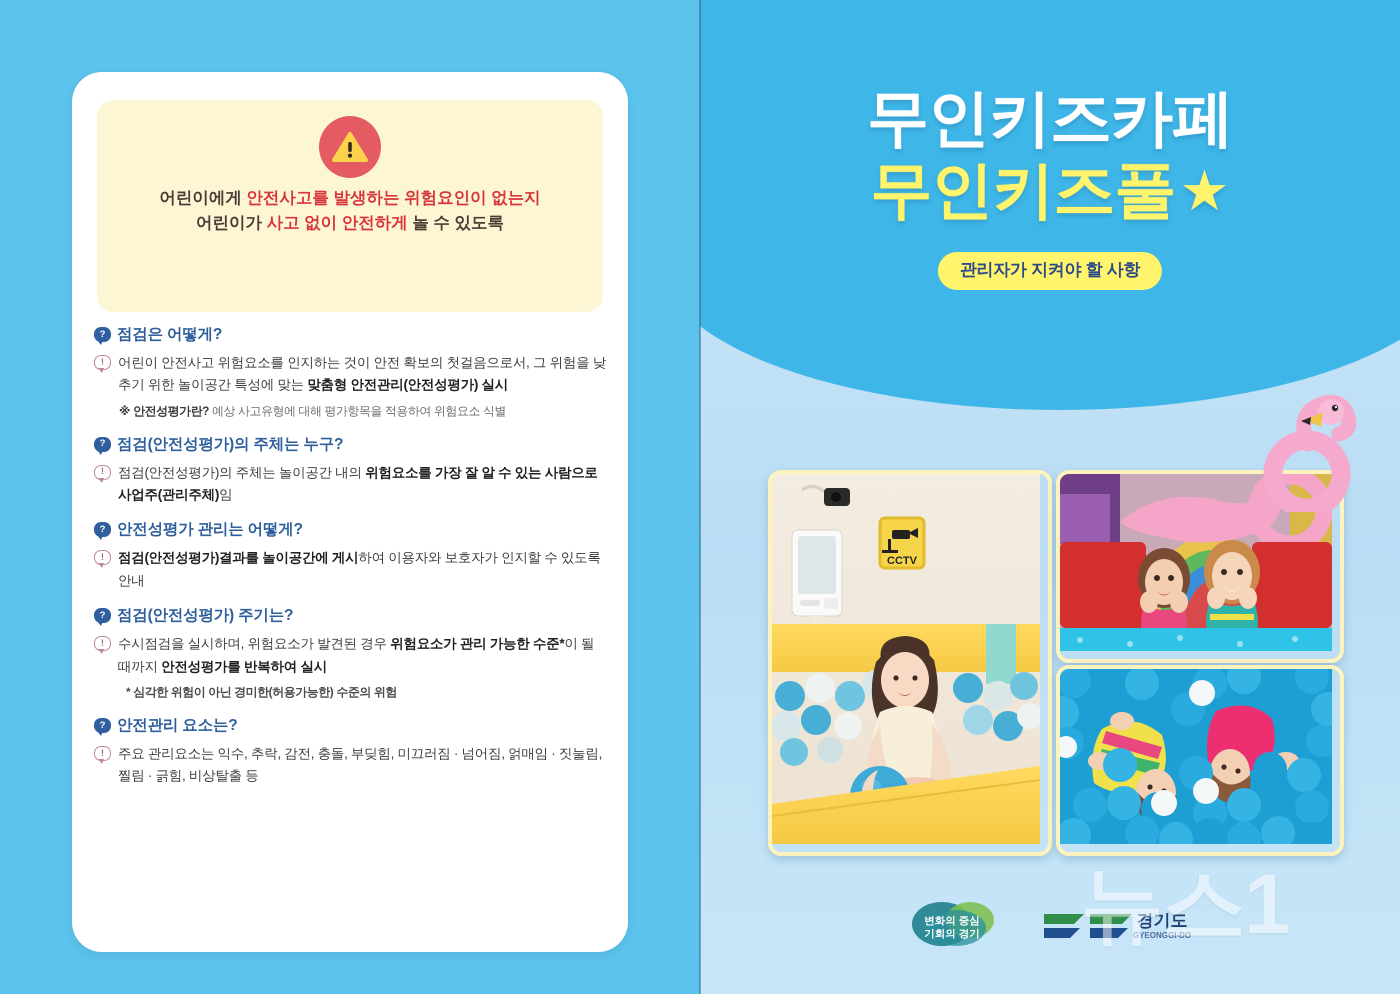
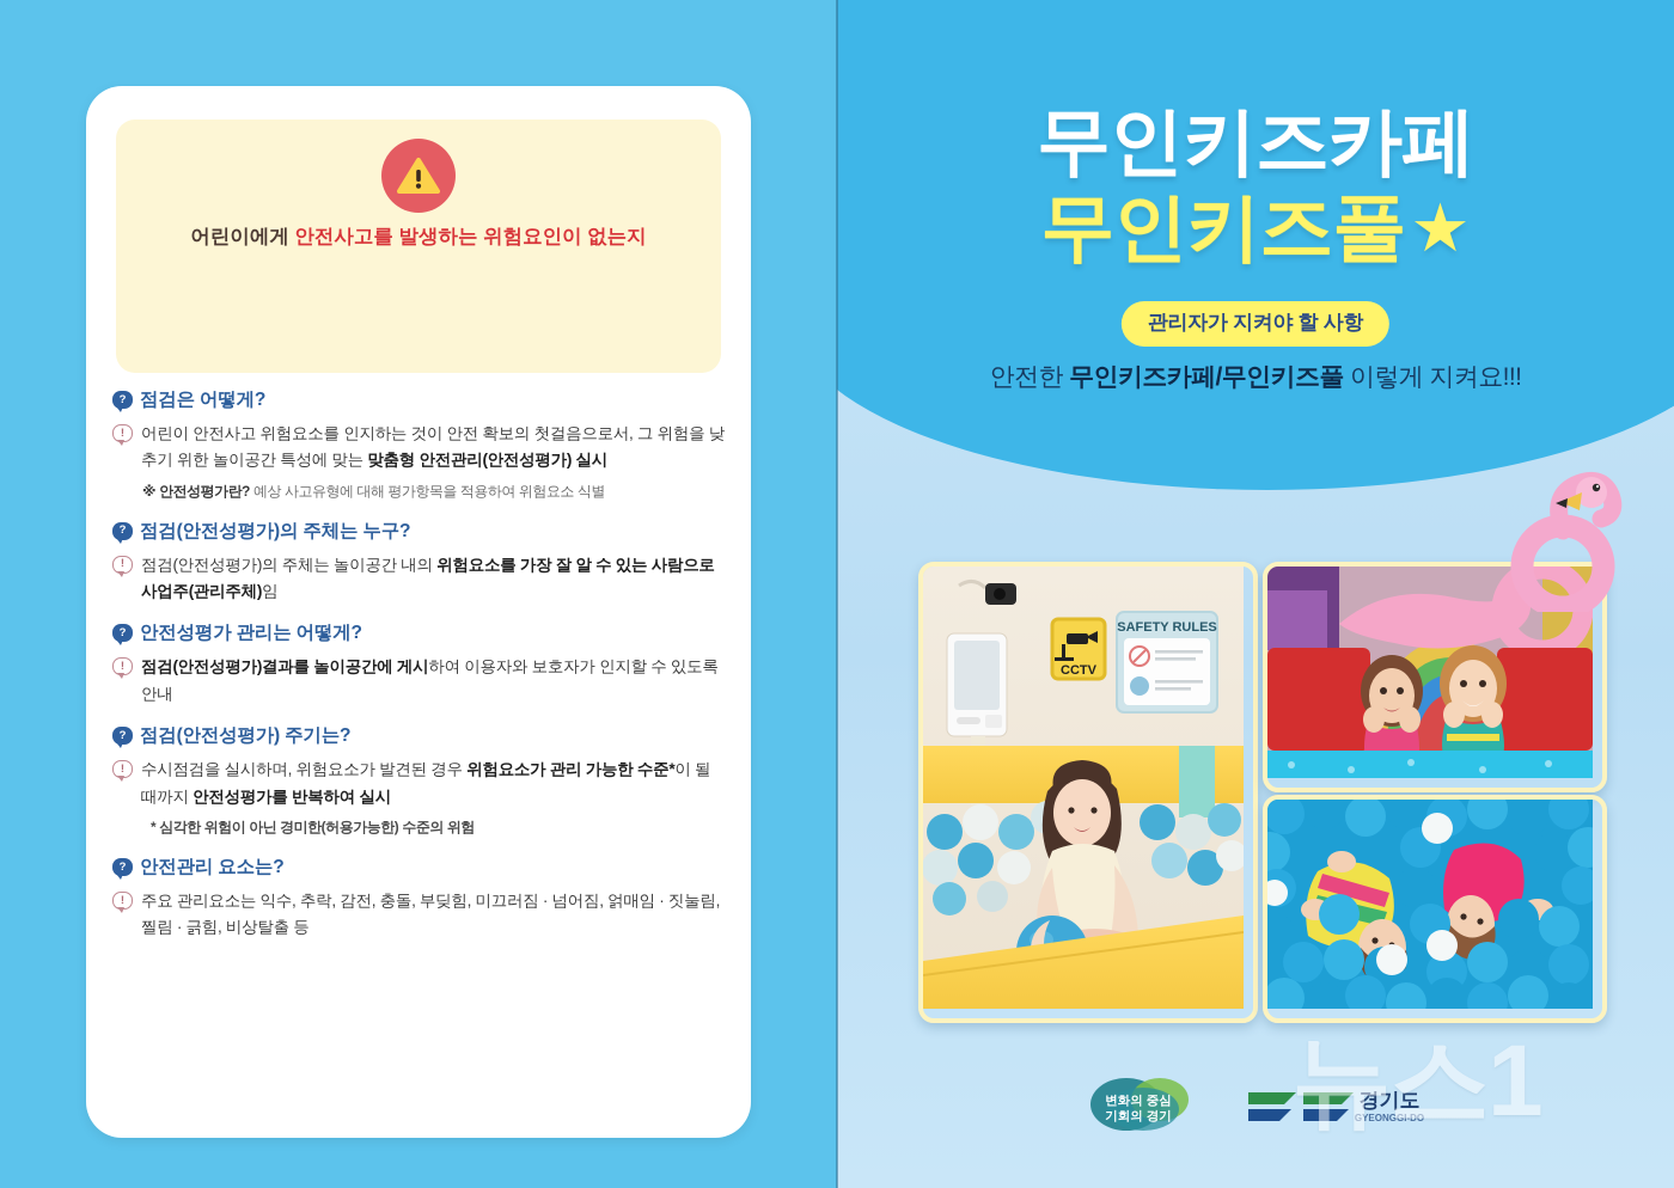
  어린이에게 안전사고를 발생하는 위험요인이 없는지
- 어린이가 사고 없이 안전하게 놀 수 있도록
  ?
  점검은 어떻게?
  !
  어린이 안전사고 위험요소를 인지하는 것이 안전 확보의 첫걸음으로서, 그 위험을 낮추기 위한 놀이공간 특성에 맞는 맞춤형 안전관리(안전성평가) 실시
  ※ 안전성평가란? 예상 사고유형에 대해 평가항목을 적용하여 위험요소 식별
  ?
  점검(안전성평가)의 주체는 누구?
  !
  점검(안전성평가)의 주체는 놀이공간 내의 위험요소를 가장 잘 알 수 있는 사람으로 사업주(관리주체)임
  ?
  안전성평가 관리는 어떻게?
  !
  점검(안전성평가)결과를 놀이공간에 게시하여 이용자와 보호자가 인지할 수 있도록 안내
  ?
  점검(안전성평가) 주기는?
  !
  수시점검을 실시하며, 위험요소가 발견된 경우 위험요소가 관리 가능한 수준*이 될 때까지 안전성평가를 반복하여 실시
  * 심각한 위험이 아닌 경미한(허용가능한) 수준의 위험
  ?
  안전관리 요소는?
  !
  주요 관리요소는 익수, 추락, 감전, 충돌, 부딪힘, 미끄러짐 · 넘어짐, 얽매임 · 짓눌림, 찔림 · 긁힘, 비상탈출 등
  무인키즈카페
  무인키즈풀
  ★
  관리자가 지켜야 할 사항
+ 안전한 무인키즈카페/무인키즈풀 이렇게 지켜요!!!
  CCTV
+ SAFETY RULES
  변화의 중심
  기회의 경기
  경기도
  GYEONGGI-DO
  뉴스1
